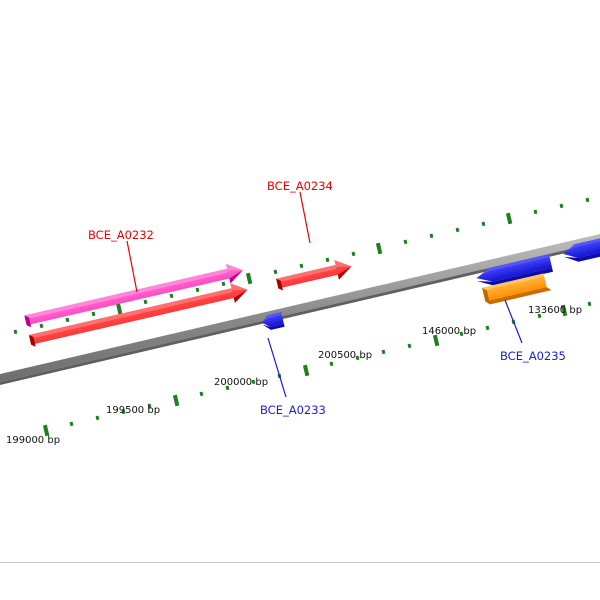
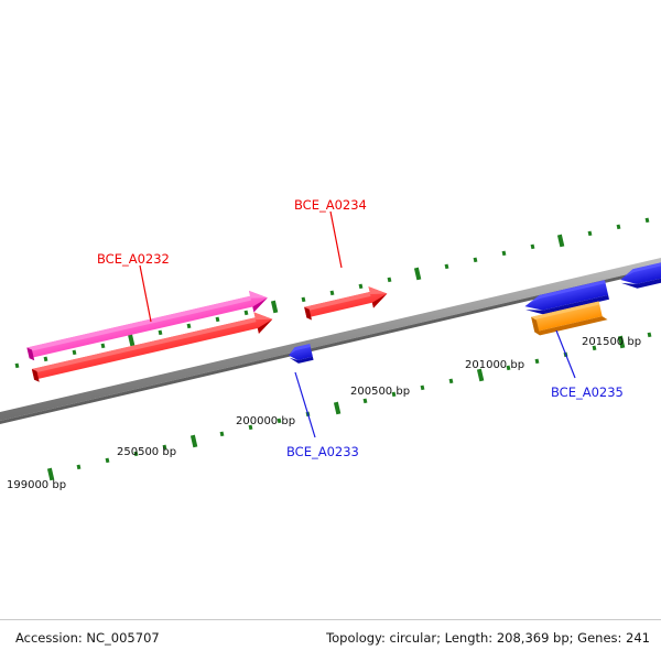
  199000 bp
- 199500 bp
+ 250500 bp
  200000 bp
  200500 bp
- 146000 bp
+ 201000 bp
- 133600 bp
+ 201500 bp
  BCE_A0232
  BCE_A0234
  BCE_A0233
  BCE_A0235
+ Accession: NC_005707
+ Topology: circular; Length: 208,369 bp; Genes: 241
